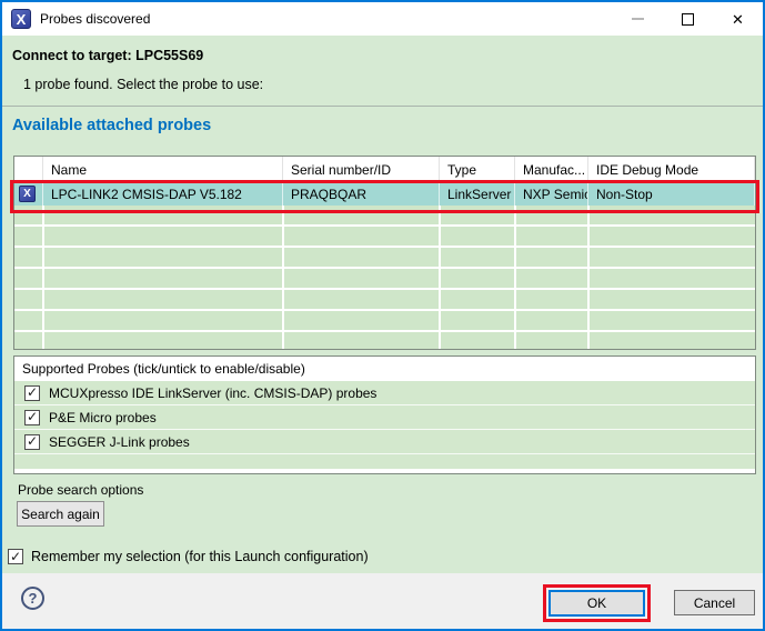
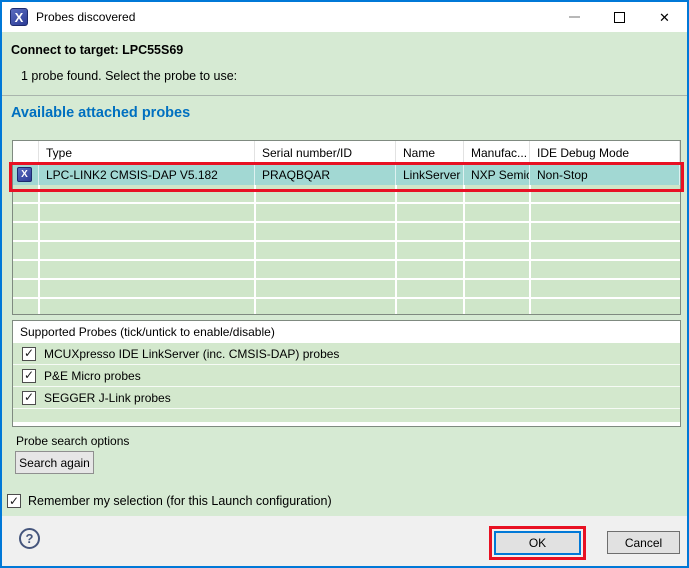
  X
  Probes discovered
  ✕
  Connect to target: LPC55S69
  1 probe found. Select the probe to use:
  Available attached probes
- Name
+ Type
  Serial number/ID
- Type
+ Name
  Manufac...
  IDE Debug Mode
  X
  LPC-LINK2 CMSIS-DAP V5.182
  PRAQBQAR
  LinkServer
  NXP Semic
  Non-Stop
  Supported Probes (tick/untick to enable/disable)
  MCUXpresso IDE LinkServer (inc. CMSIS-DAP) probes
  P&E Micro probes
  SEGGER J-Link probes
  Probe search options
  Search again
  Remember my selection (for this Launch configuration)
  ?
  OK
  Cancel
